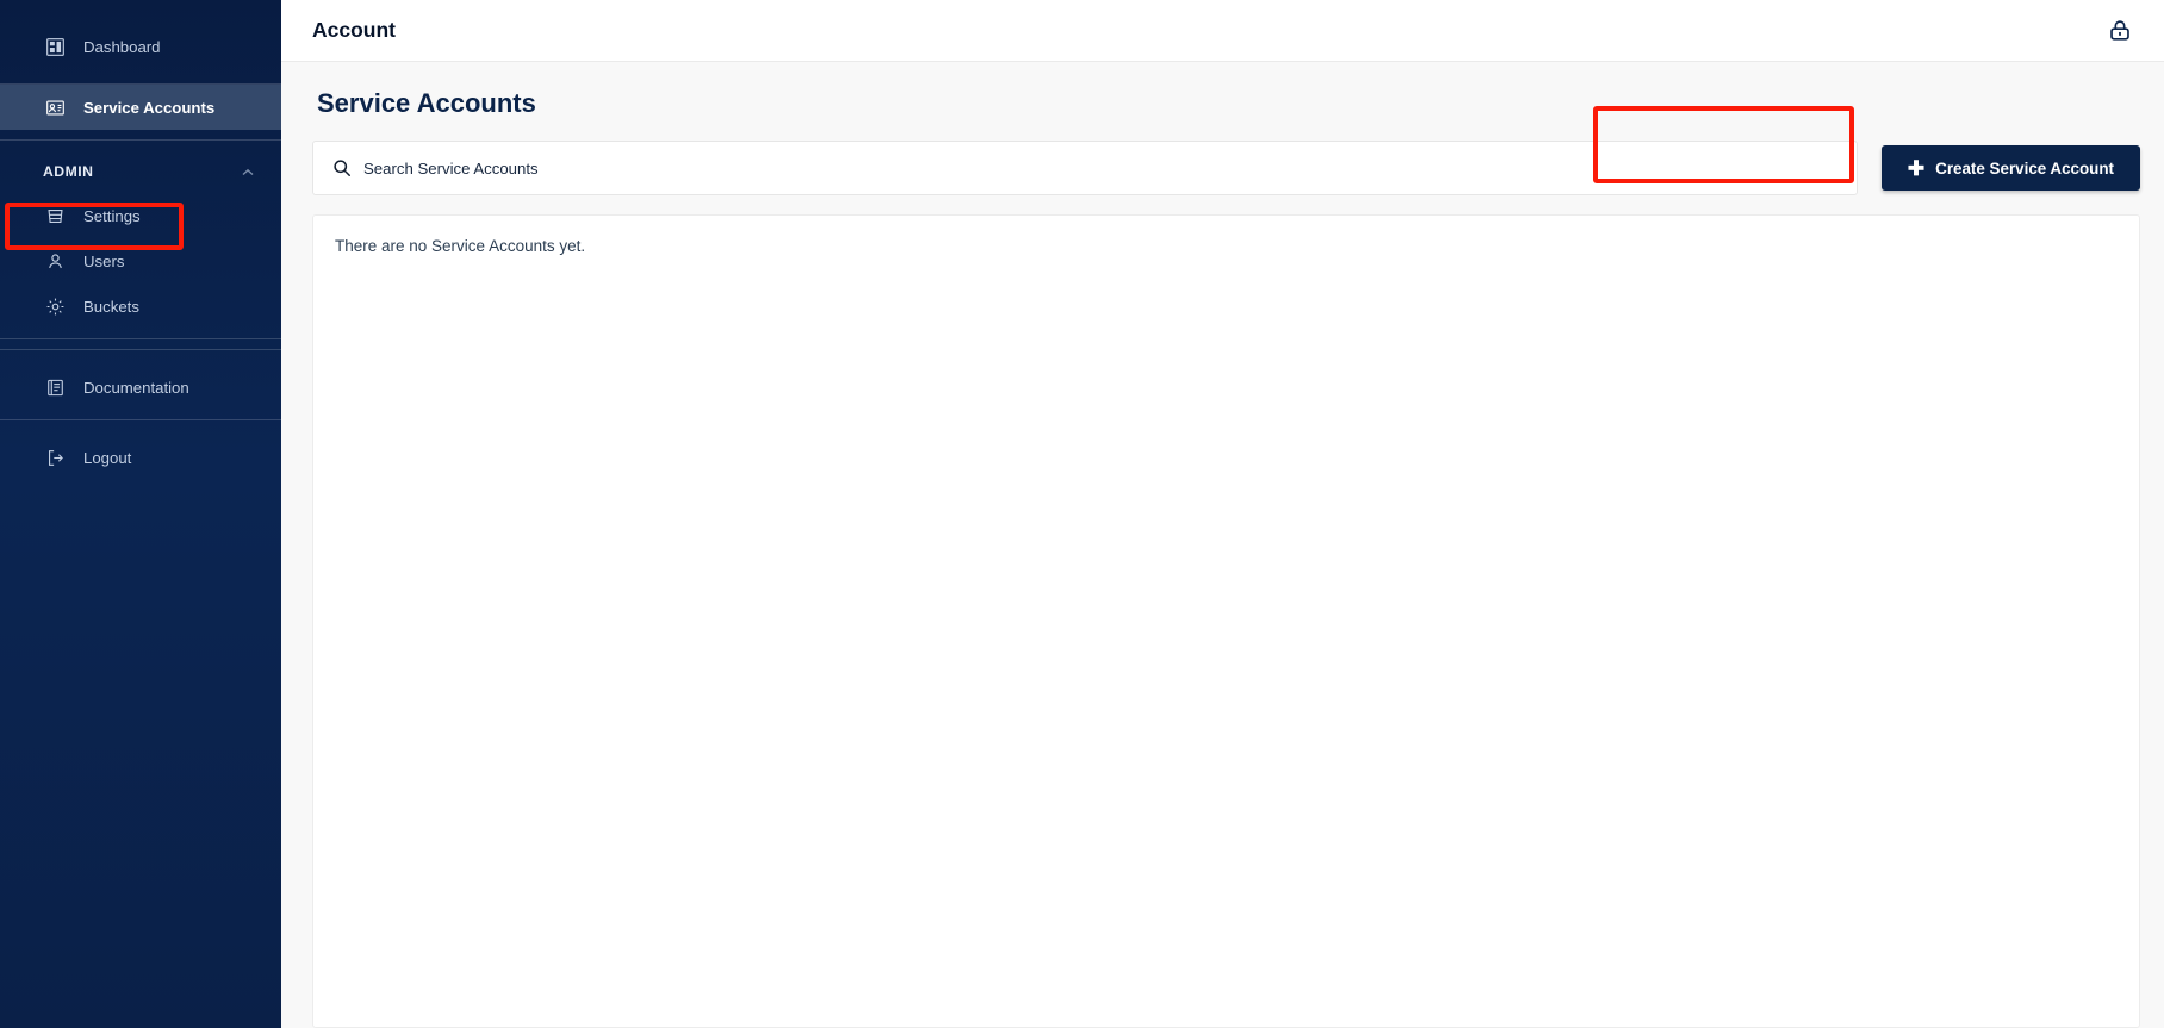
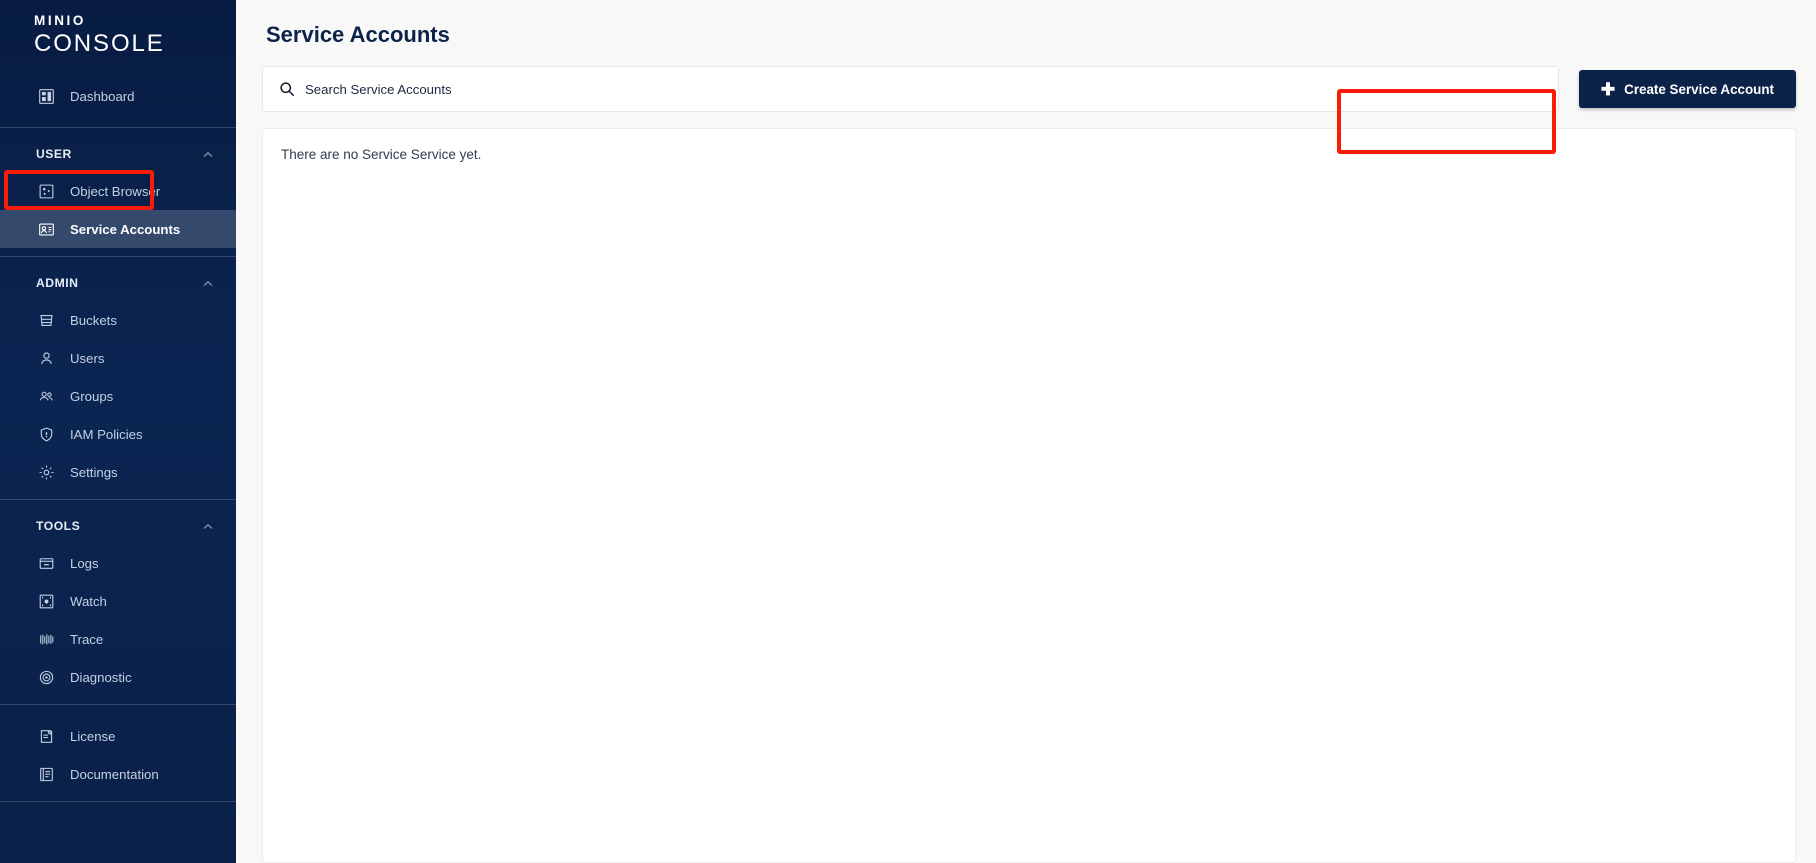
+ MINIO
+ CONSOLE
  Dashboard
+ USER
+ Object Browser
  Service Accounts
  ADMIN
- Settings
+ Buckets
  Users
+ Groups
+ IAM Policies
- Buckets
+ Settings
+ TOOLS
+ Logs
+ Watch
+ Trace
+ Diagnostic
+ License
  Documentation
- Logout
- Account
  Service Accounts
  Search Service Accounts
  ✚
  Create Service Account
- There are no Service Accounts yet.
+ There are no Service Service yet.
